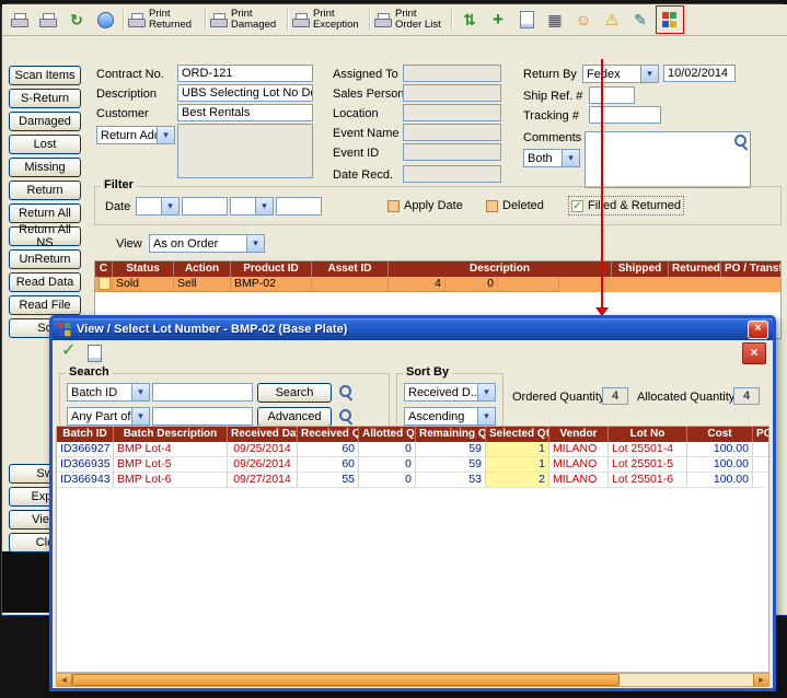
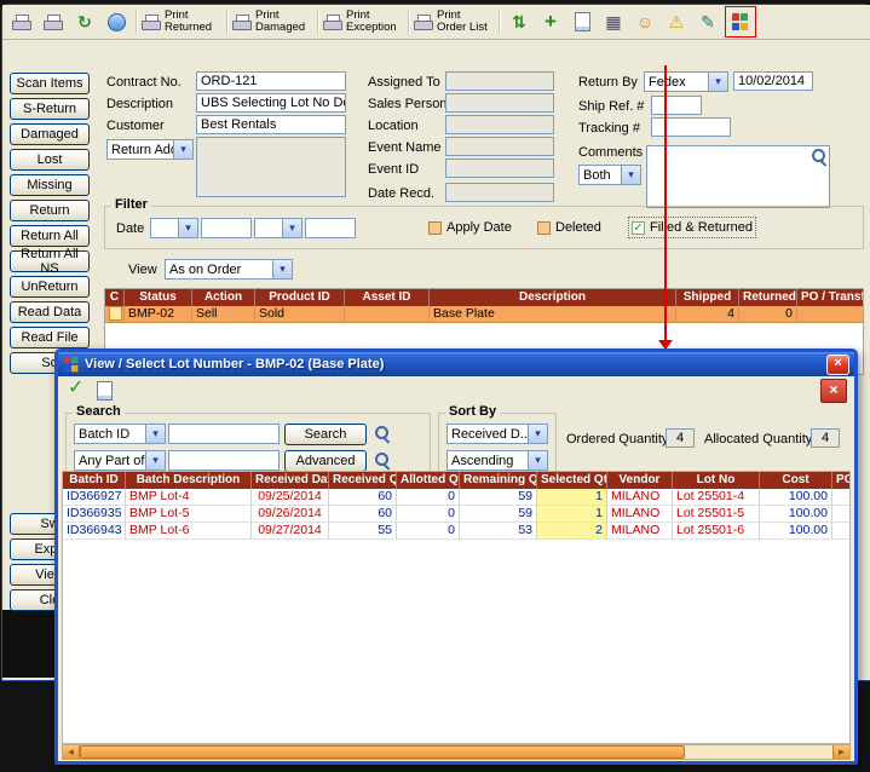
  ↻
  Print Returned
  Print Damaged
  Print Exception
  Print Order List
  ⇅
  +
  ▦
  ☺
  ⚠
  ✎
  Contract No.
  ORD-121
  Description
  UBS Selecting Lot No D
  Customer
  Best Rentals
  Return Ad
  ▾
  Assigned To
  Sales Person
  Location
  Event Name
  Event ID
  Date Recd.
  Return By
  Fedex
  ▾
  10/02/2014
  Ship Ref. #
  Tracking #
  Comments
  Both
  ▾
  Filter
  Date
  ▾
  ▾
  Apply Date
  Deleted
  ✓
  Filed & Returned
  View
  As on Order
  ▾
  C
  Status
  Action
  Product ID
  Asset ID
  Description
  Shipped
  Returned
  PO / Trans
- Sold
+ BMP-02
  Sell
- BMP-02
+ Sold
+ Base Plate
  4
  0
  Scan Items
  S-Return
  Damaged
  Lost
  Missing
  Return
  Return All
  Return All NS
  UnReturn
  Read Data
  Read File
  Vie
  View / Select Lot Number - BMP-02 (Base Plate)
  ×
  ✓
  ×
  Search
  Batch ID
  ▾
  Search
  Any Part of
  ▾
  Advanced
  Sort By
  Received D..
  ▾
  Ascending
  ▾
  Ordered Quantit
  4
  Allocated Quantity
  4
  Batch ID
  Batch Description
  Received Da
  Received Q
  Allotted Q
  Remaining Q
  Selected Qt
  Vendor
  Lot No
  Cost
  PO
  ID366927
  BMP Lot-4
  09/25/2014
  60
  0
  59
  1
  MILANO
  Lot 25501-4
  100.00
  ID366935
  BMP Lot-5
  09/26/2014
  60
  0
  59
  1
  MILANO
  Lot 25501-5
  100.00
  ID366943
  BMP Lot-6
  09/27/2014
  55
  0
  53
  2
  MILANO
  Lot 25501-6
  100.00
  ◂
  ▸
